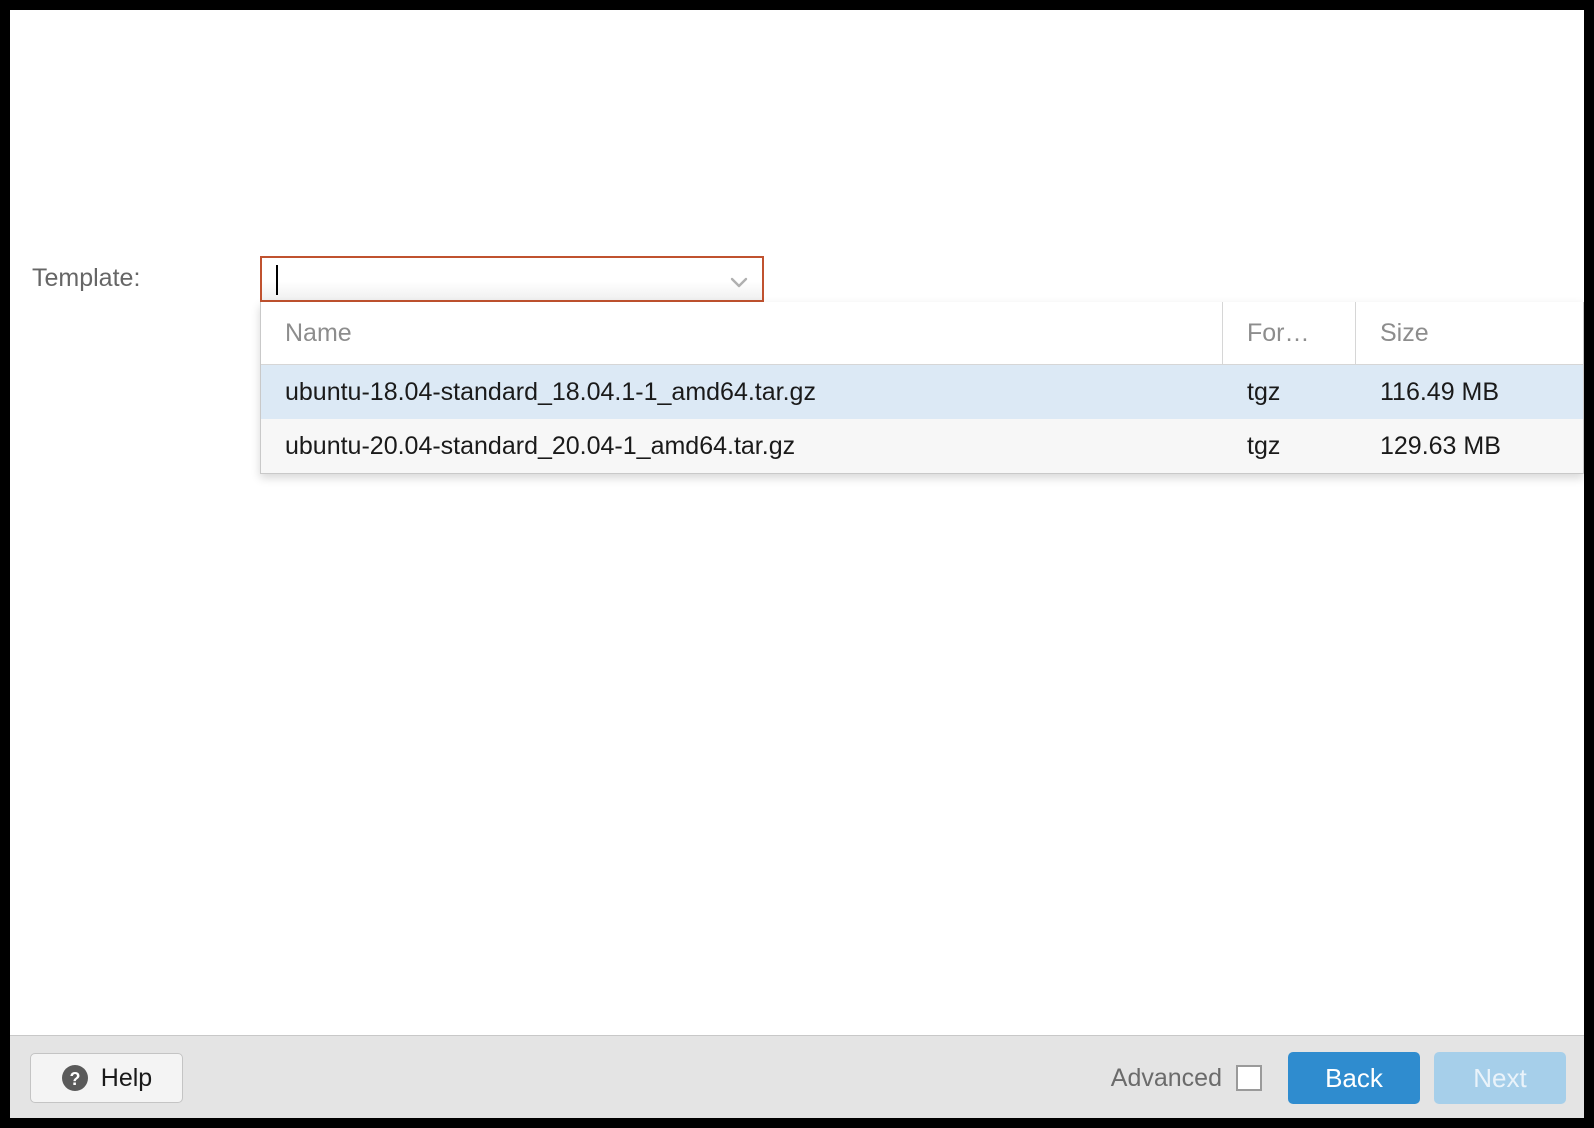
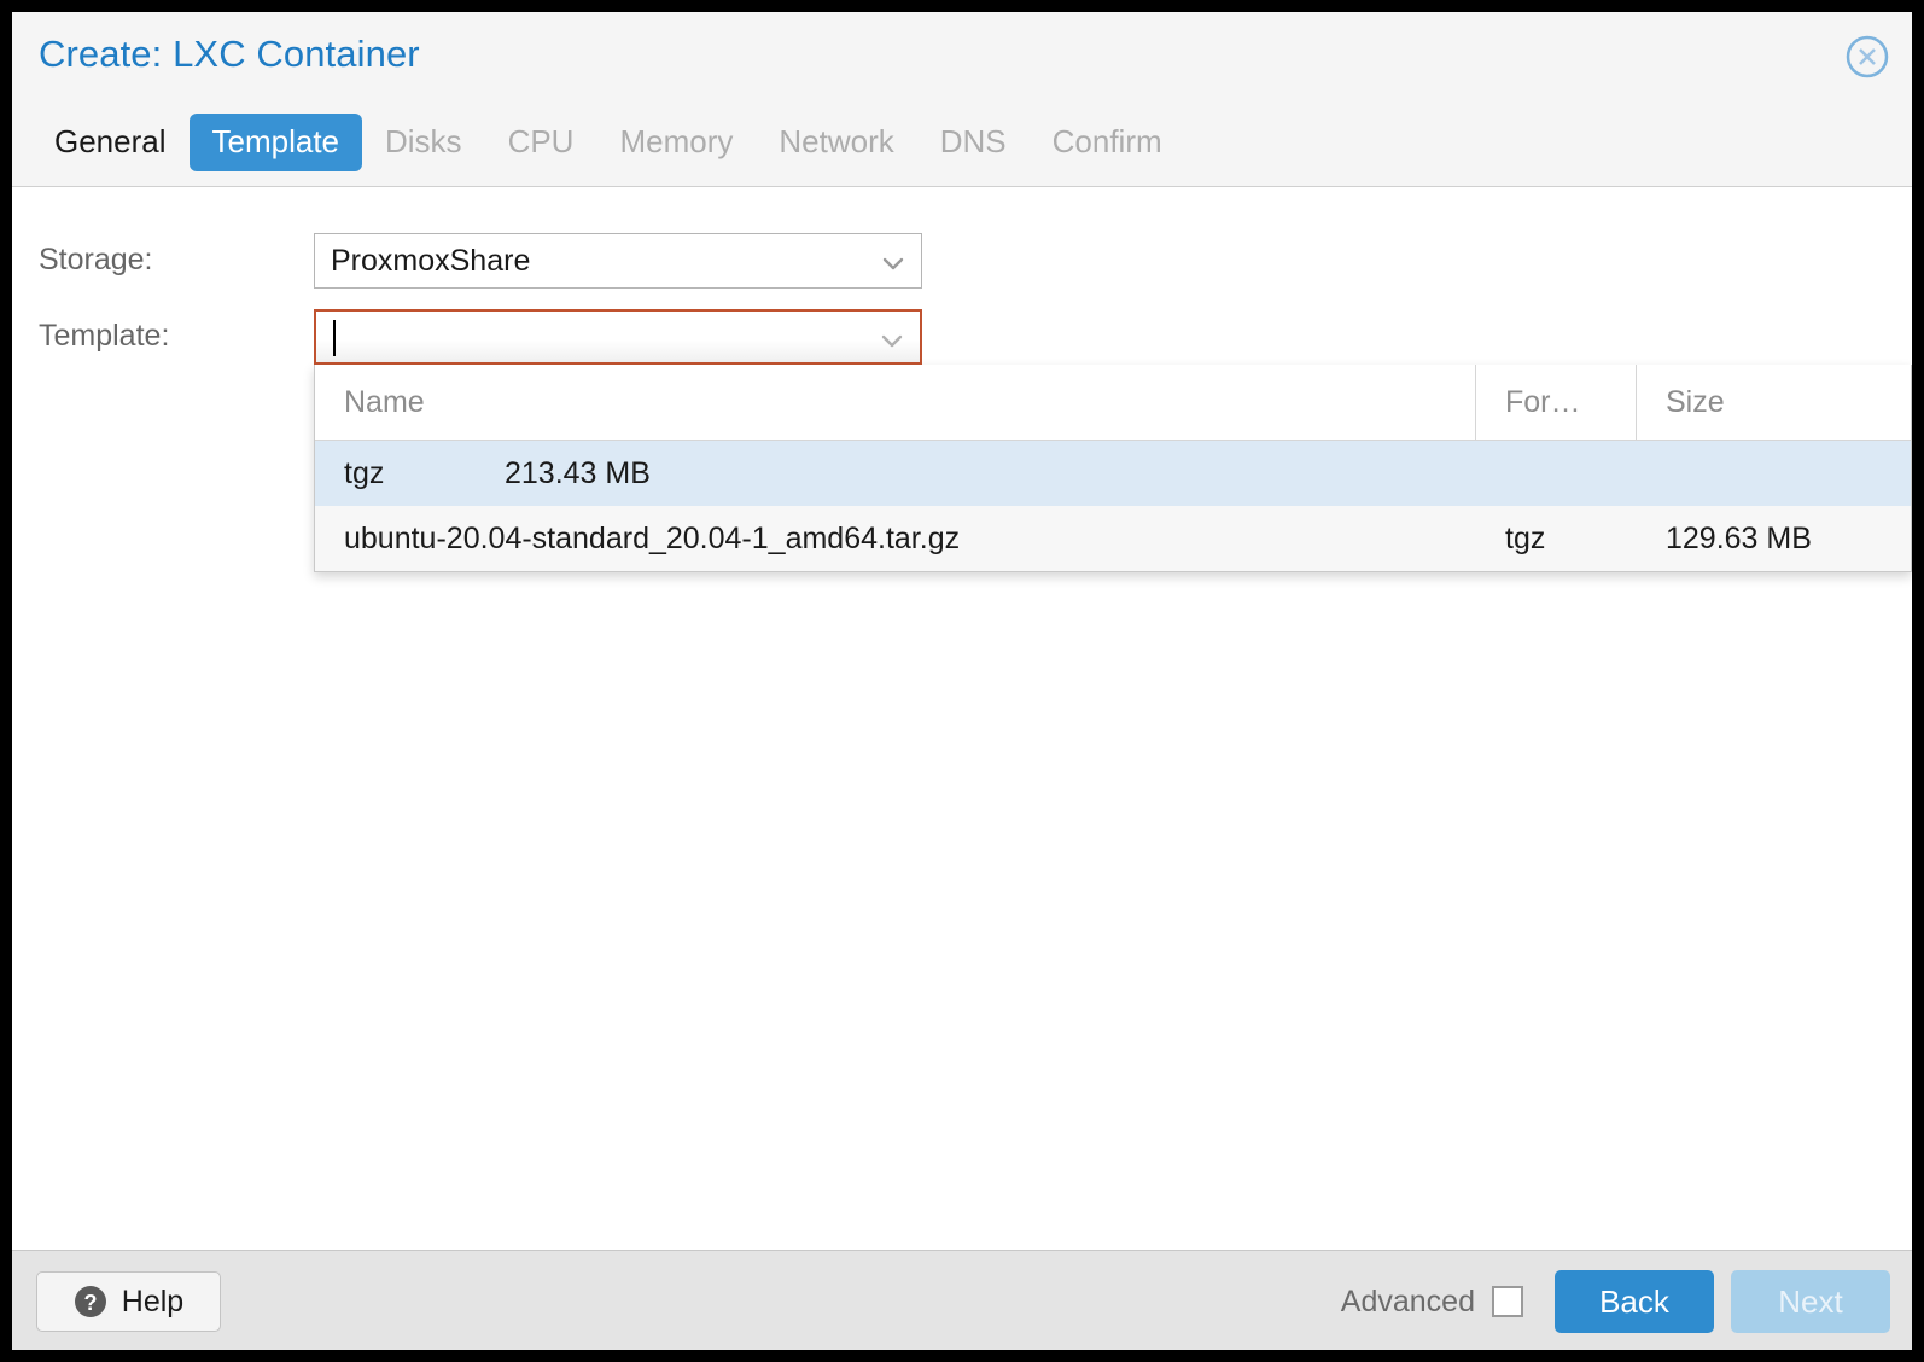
+ Create: LXC Container
+ General
+ Template
+ Disks
+ CPU
+ Memory
+ Network
+ DNS
+ Confirm
+ Storage:
+ ProxmoxShare
  Template:
  Name
  For…
  Size
- ubuntu-18.04-standard_18.04.1-1_amd64.tar.gz
  tgz
- 116.49 MB
+ 213.43 MB
  ubuntu-20.04-standard_20.04-1_amd64.tar.gz
  tgz
  129.63 MB
  ?
  Help
  Advanced
  Back
  Next
